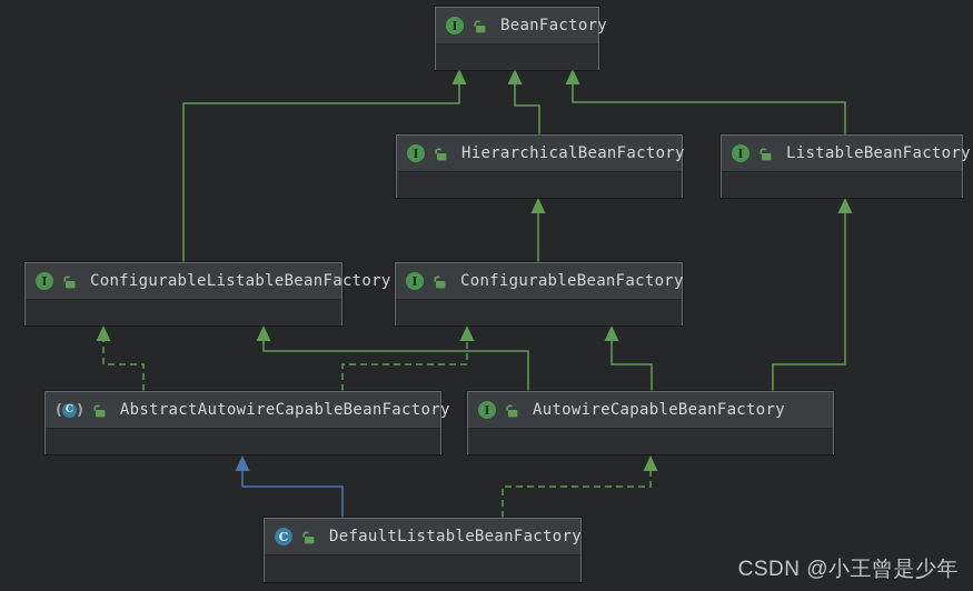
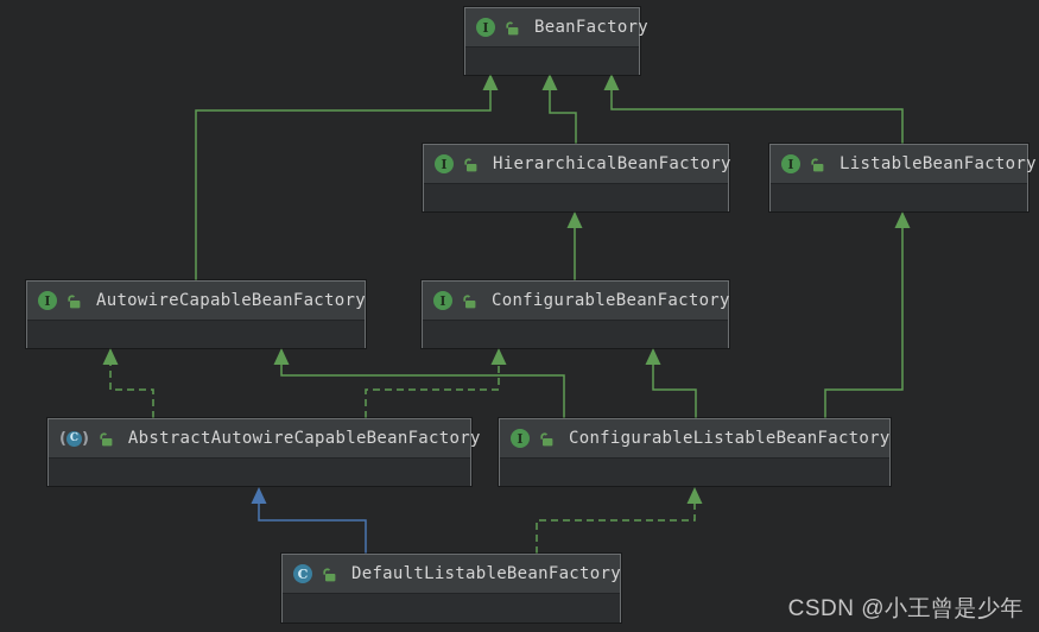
  BeanFactory
  HierarchicalBeanFactory
  ListableBeanFactory
- ConfigurableListableBeanFactory
+ AutowireCapableBeanFactory
  ConfigurableBeanFactory
  AbstractAutowireCapableBeanFactory
- AutowireCapableBeanFactory
+ ConfigurableListableBeanFactory
  DefaultListableBeanFactory
  CSDN @小王曾是少年
